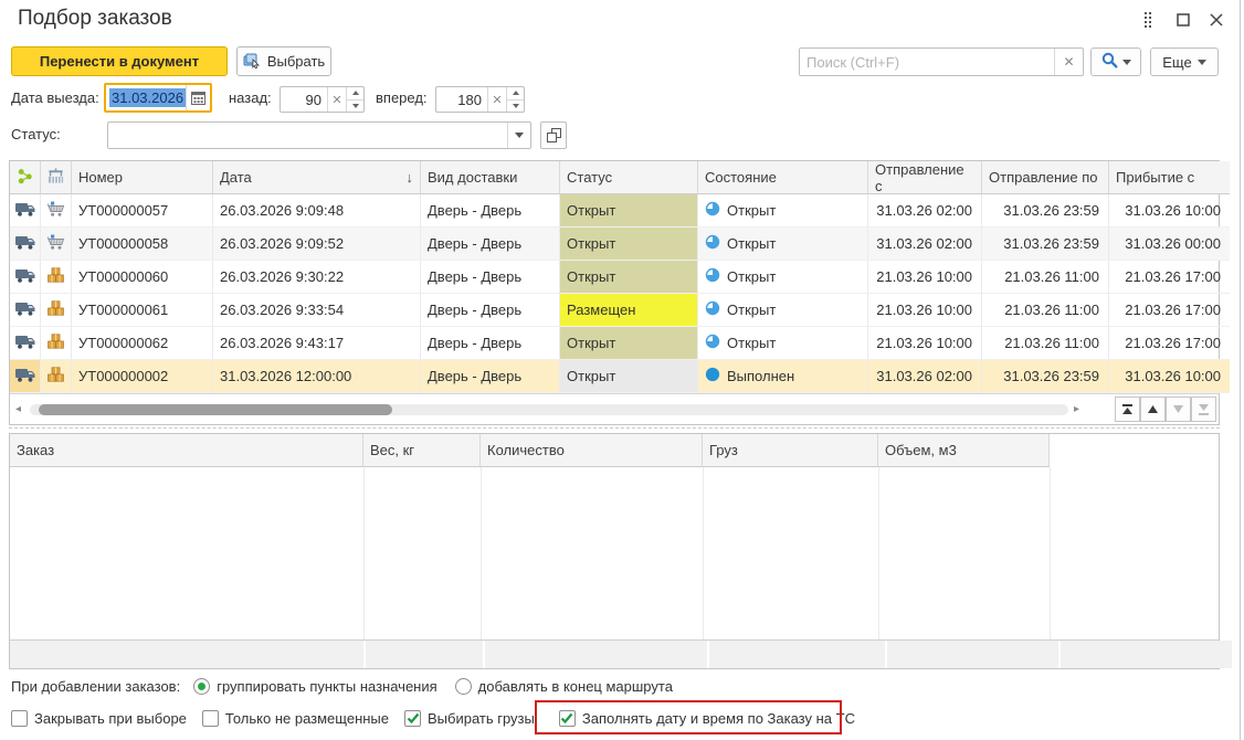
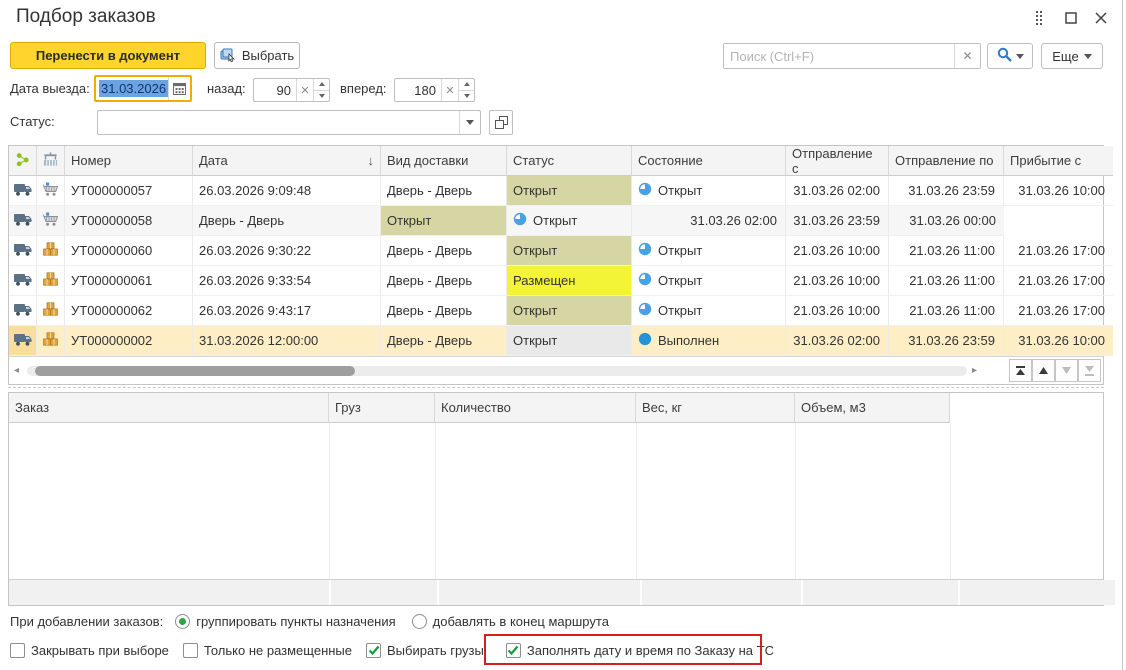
  Подбор заказов
  Перенести в документ
  Выбрать
  Поиск (Ctrl+F)
  ✕
  Еще
  Дата выезда:
  31.03.2026
  назад:
  90
  ✕
  вперед:
  180
  ✕
  Статус:
  Номер
  Дата
  ↓
  Вид доставки
  Статус
  Состояние
  Отправление с
  Отправление по
  Прибытие с
  УТ000000057
  26.03.2026 9:09:48
  Дверь - Дверь
  Открыт
  Открыт
  31.03.26 02:00
  31.03.26 23:59
  31.03.26 10:00
  УТ000000058
- 26.03.2026 9:09:52
  Дверь - Дверь
  Открыт
  Открыт
  31.03.26 02:00
  31.03.26 23:59
  31.03.26 00:00
  УТ000000060
  26.03.2026 9:30:22
  Дверь - Дверь
  Открыт
  Открыт
  21.03.26 10:00
  21.03.26 11:00
  21.03.26 17:00
  УТ000000061
  26.03.2026 9:33:54
  Дверь - Дверь
  Размещен
  Открыт
  21.03.26 10:00
  21.03.26 11:00
  21.03.26 17:00
  УТ000000062
  26.03.2026 9:43:17
  Дверь - Дверь
  Открыт
  Открыт
  21.03.26 10:00
  21.03.26 11:00
  21.03.26 17:00
  УТ000000002
  31.03.2026 12:00:00
  Дверь - Дверь
  Открыт
  Выполнен
  31.03.26 02:00
  31.03.26 23:59
  31.03.26 10:00
  ◂
  ▸
  Заказ
- Вес, кг
+ Груз
  Количество
- Груз
+ Вес, кг
  Объем, м3
  При добавлении заказов:
  группировать пункты назначения
  добавлять в конец маршрута
  Закрывать при выборе
  Только не размещенные
  Выбирать грузы
  Заполнять дату и время по Заказу на ТС
